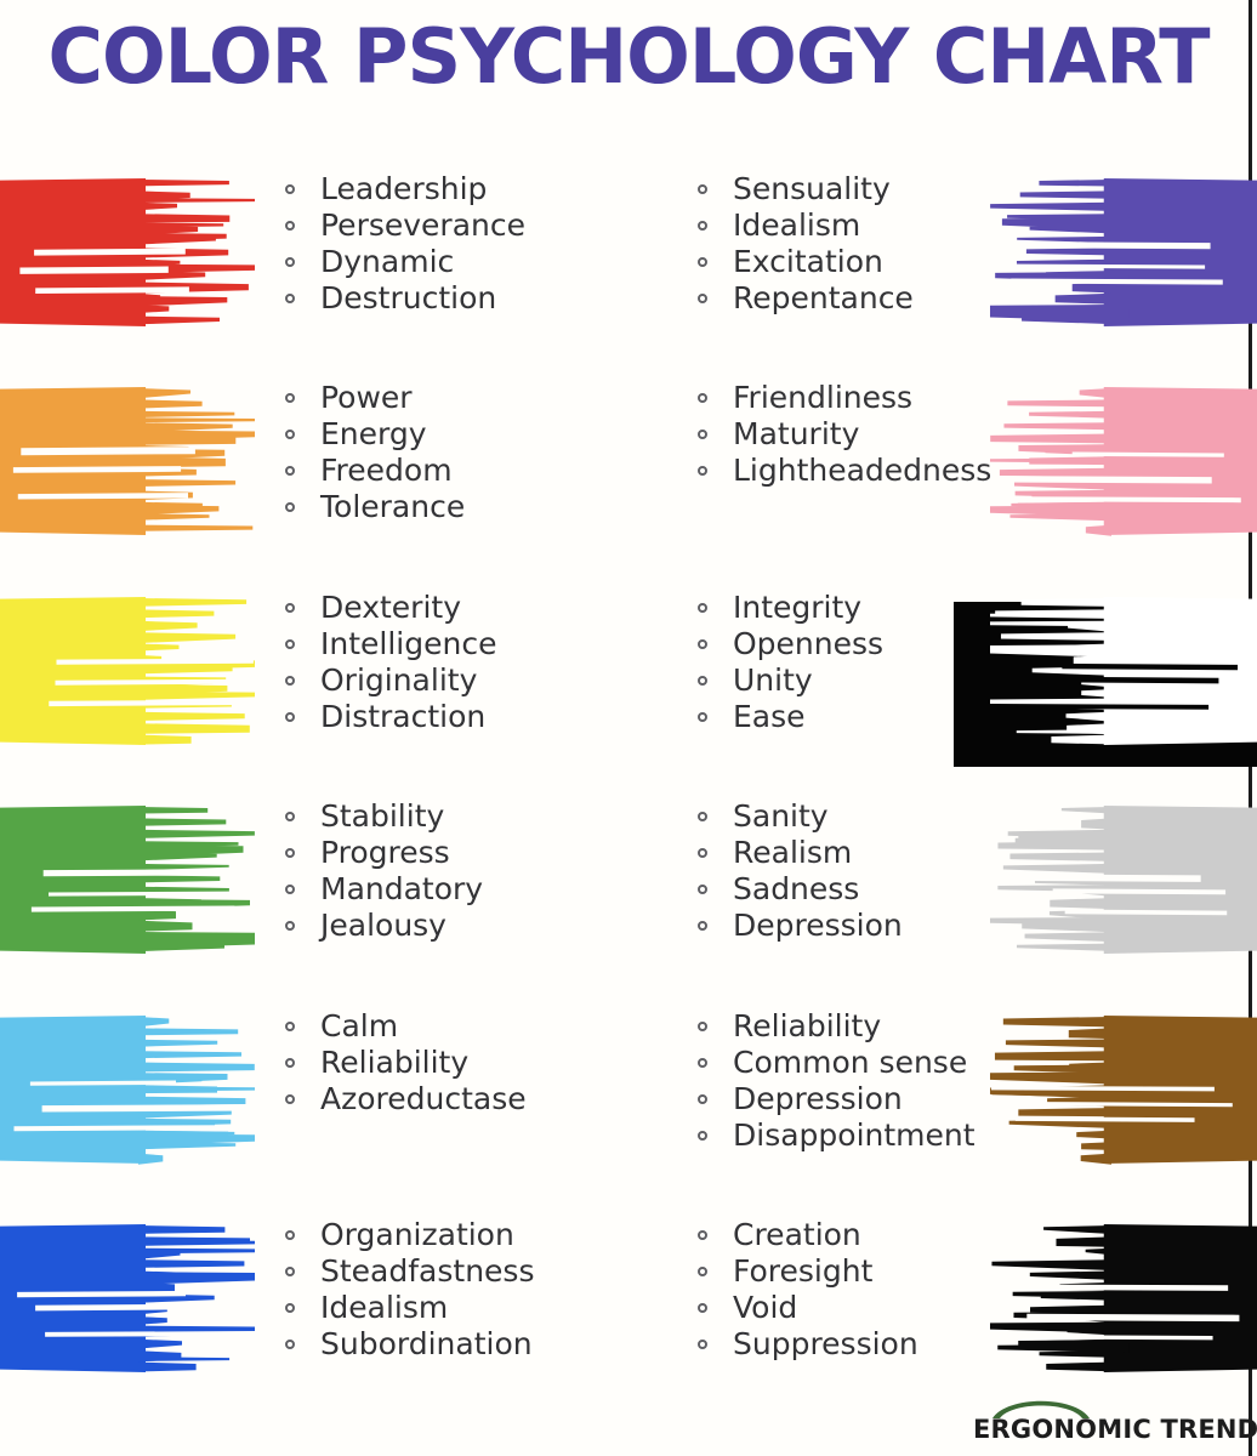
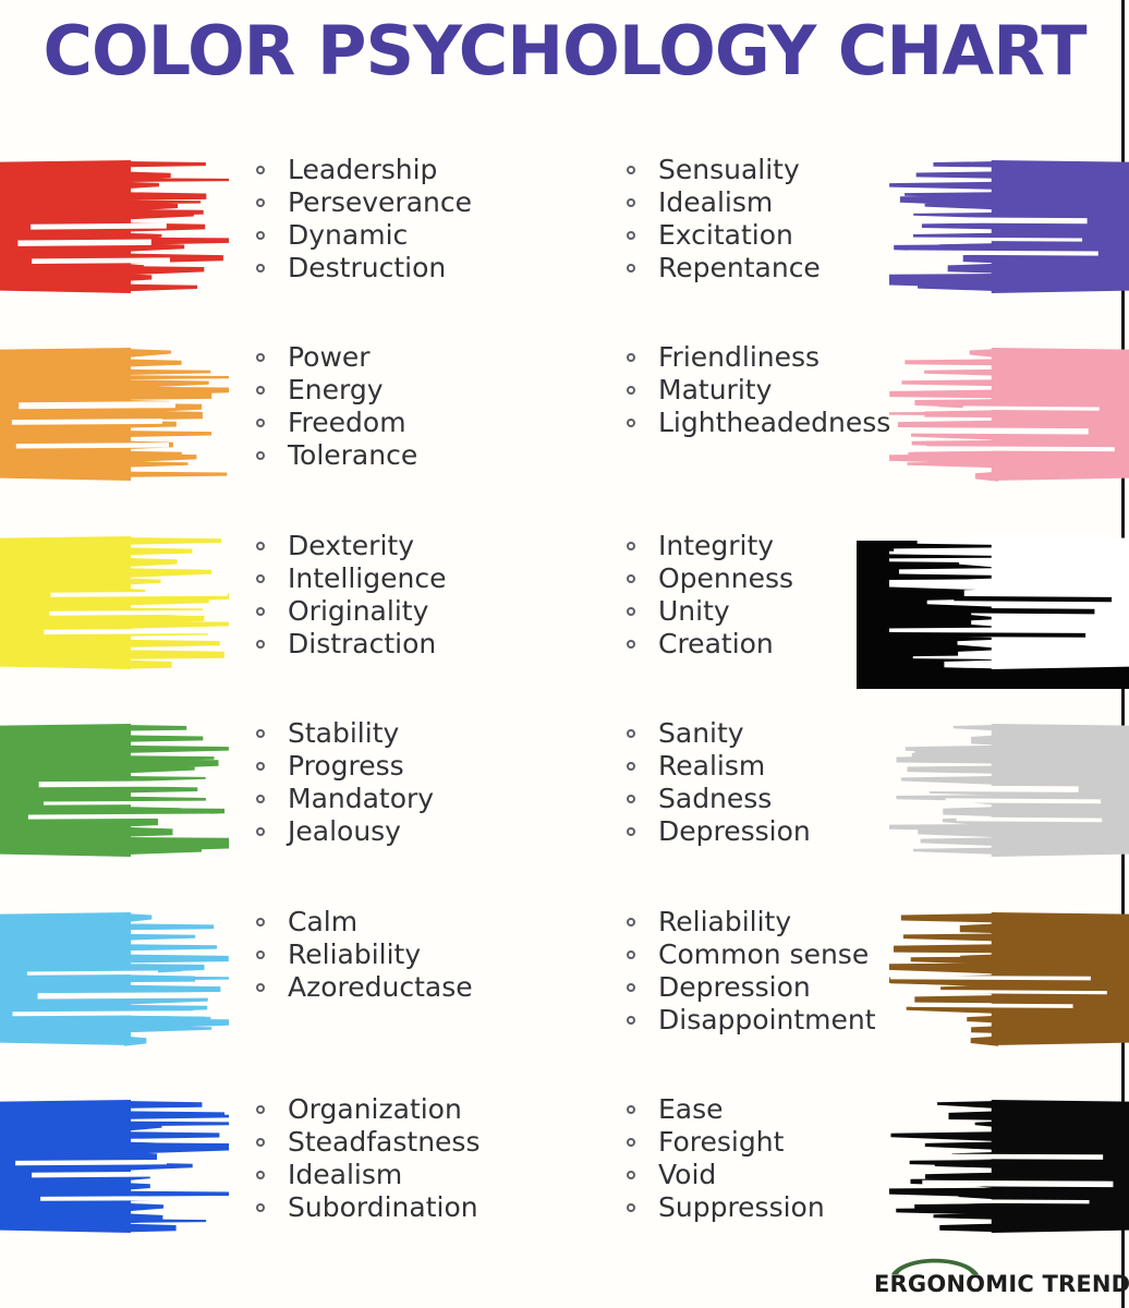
  COLOR PSYCHOLOGY CHART
  Leadership
  Perseverance
  Dynamic
  Destruction
  Sensuality
  Idealism
  Excitation
  Repentance
  Power
  Energy
  Freedom
  Tolerance
  Friendliness
  Maturity
  Lightheadedness
  Dexterity
  Intelligence
  Originality
  Distraction
  Integrity
  Openness
  Unity
- Ease
+ Creation
  Stability
  Progress
  Mandatory
  Jealousy
  Sanity
  Realism
  Sadness
  Depression
  Calm
  Reliability
  Azoreductase
  Reliability
  Common sense
  Depression
  Disappointment
  Organization
  Steadfastness
  Idealism
  Subordination
- Creation
+ Ease
  Foresight
  Void
  Suppression
  ERGONOMIC TREND
